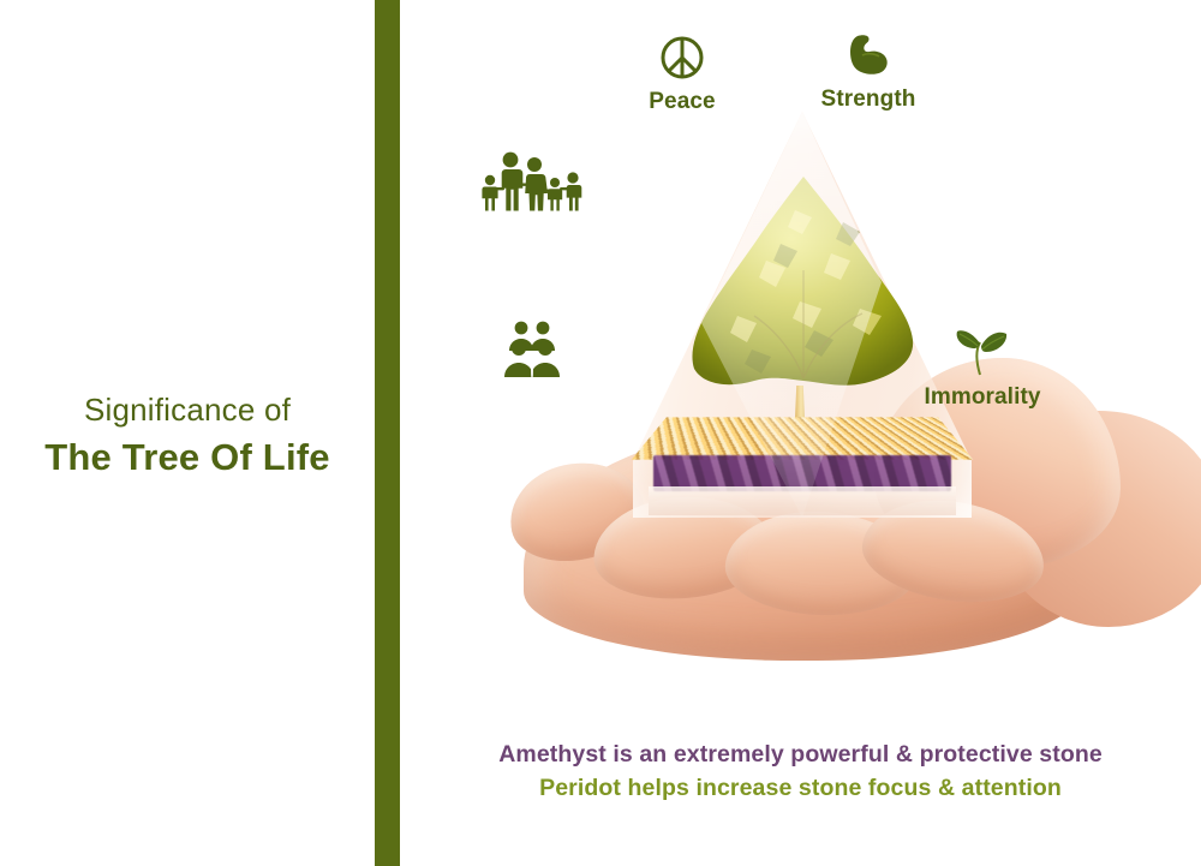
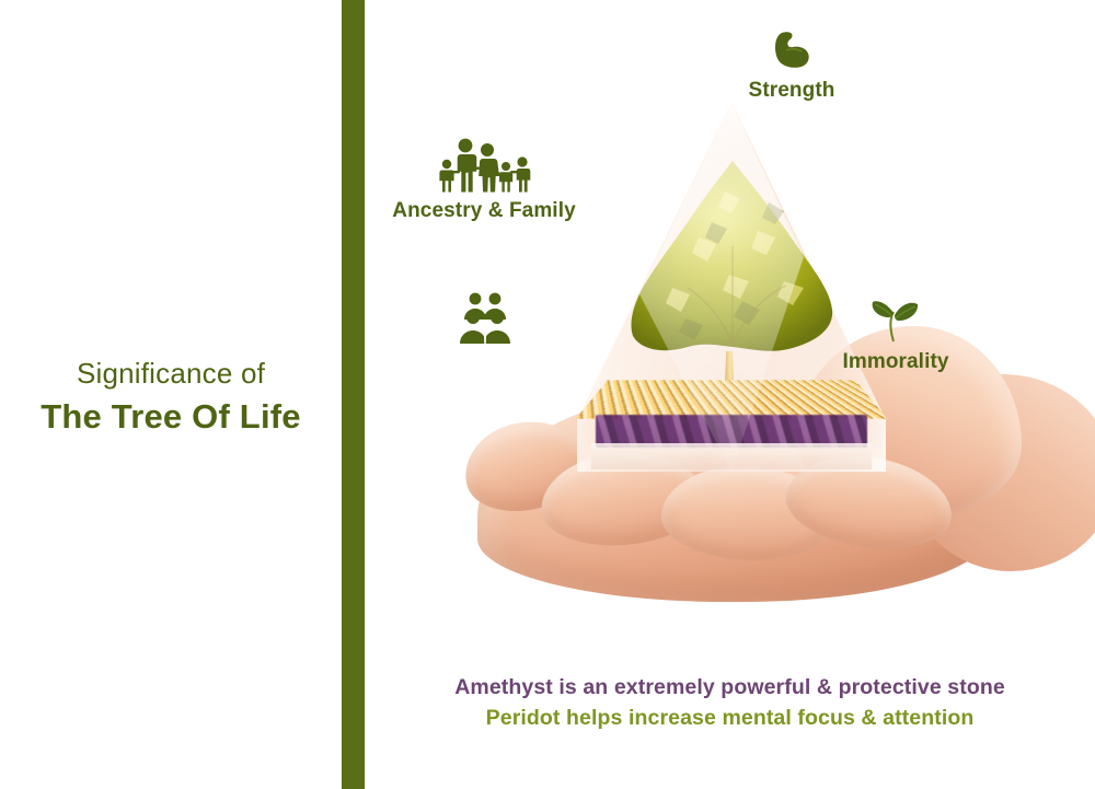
  Significance of
  The Tree Of Life
- Peace
  Strength
+ Ancestry & Family
  Immorality
  Amethyst is an extremely powerful & protective stone
- Peridot helps increase stone focus & attention
+ Peridot helps increase mental focus & attention
